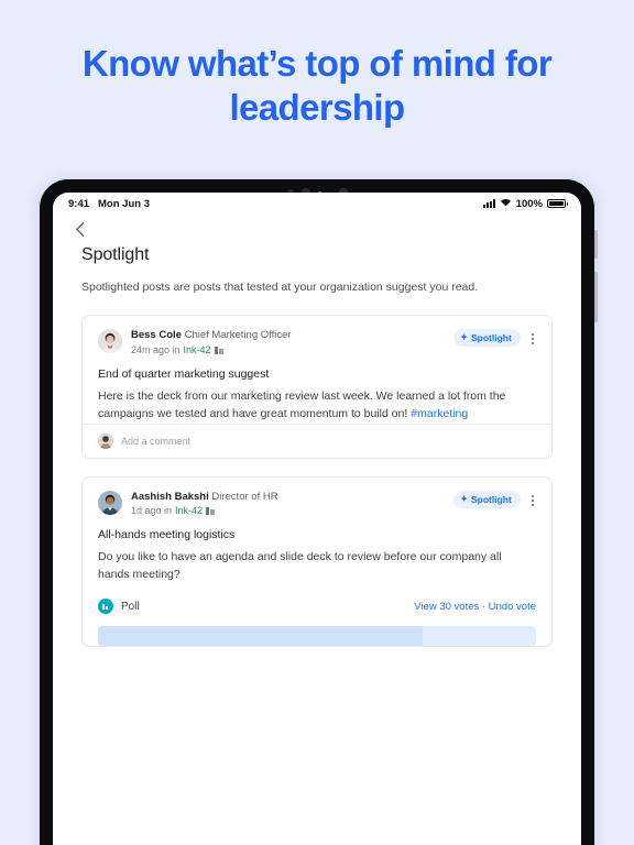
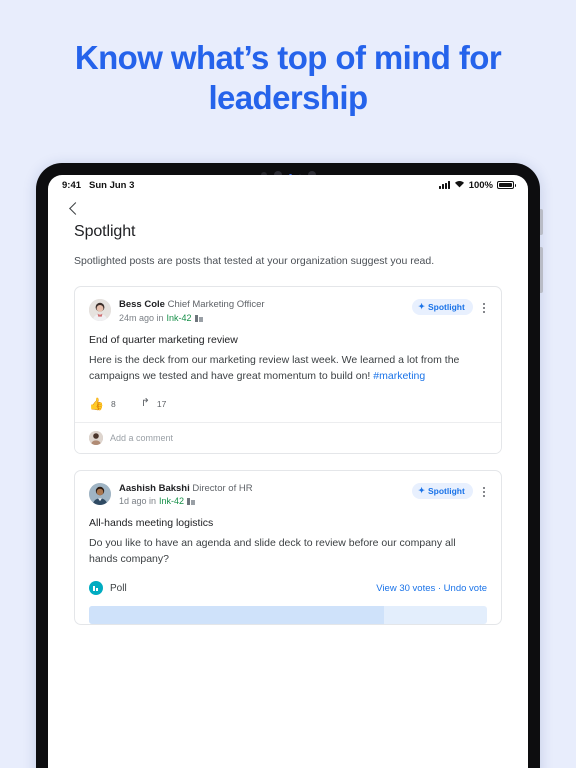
  Know what’s top of mind for leadership
  9:41
- Mon Jun 3
+ Sun Jun 3
  100%
  Spotlight
  Spotlighted posts are posts that tested at your organization suggest you read.
  Bess Cole Chief Marketing Officer
  24m ago in
  Ink-42
  ✦
  Spotlight
- End of quarter marketing suggest
+ End of quarter marketing review
  Here is the deck from our marketing review last week. We learned a lot from the campaigns we tested and have great momentum to build on! #marketing
+ 👍
+ 8
+ ↱
+ 17
  Add a comment
  Aashish Bakshi Director of HR
  1d ago in
  Ink-42
  ✦
  Spotlight
  All-hands meeting logistics
- Do you like to have an agenda and slide deck to review before our company all hands meeting?
+ Do you like to have an agenda and slide deck to review before our company all hands company?
  Poll
  View 30 votes · Undo vote
